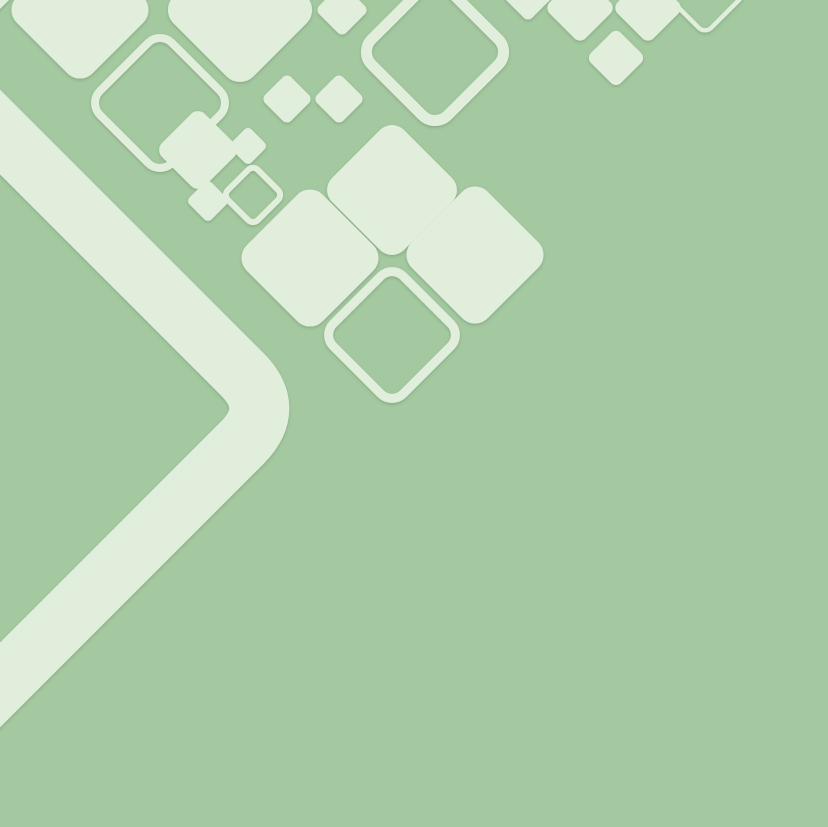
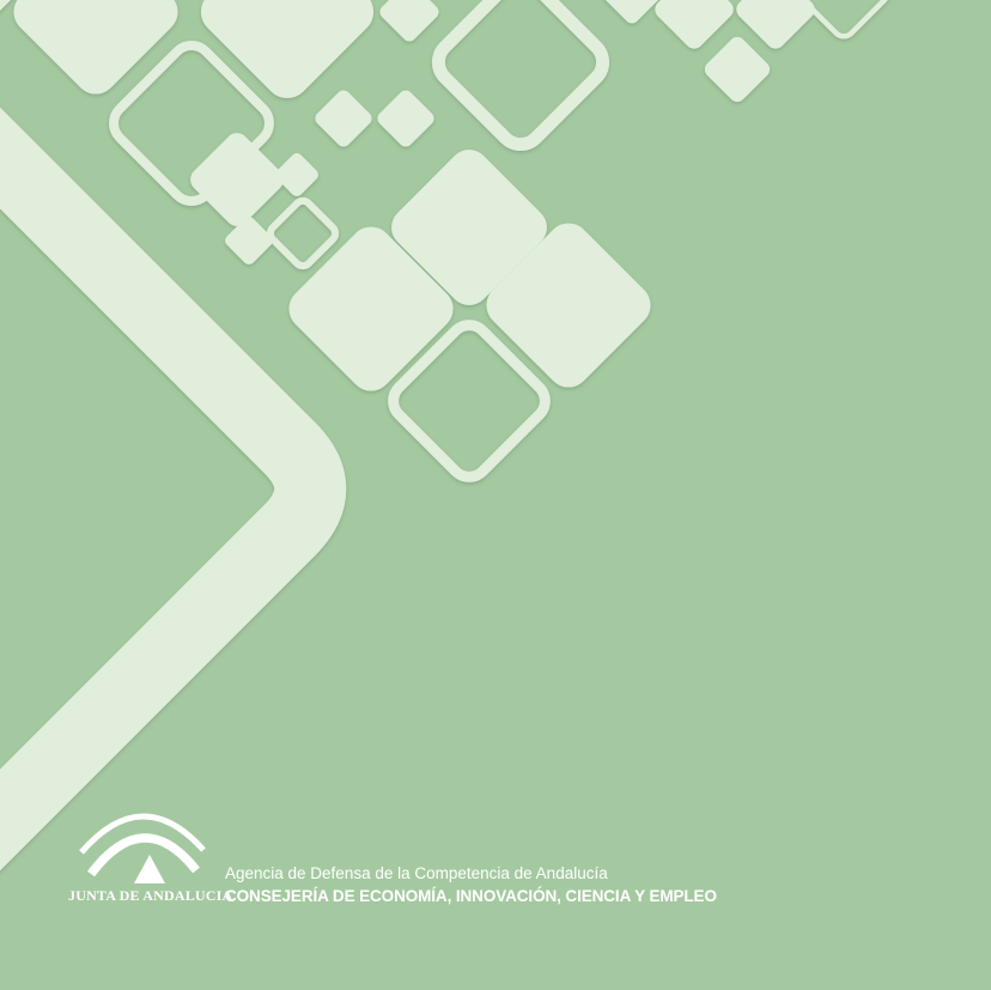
+ JUNTA DE ANDALUCIA
+ Agencia de Defensa de la Competencia de Andalucía
+ CONSEJERÍA DE ECONOMÍA, INNOVACIÓN, CIENCIA Y EMPLEO
